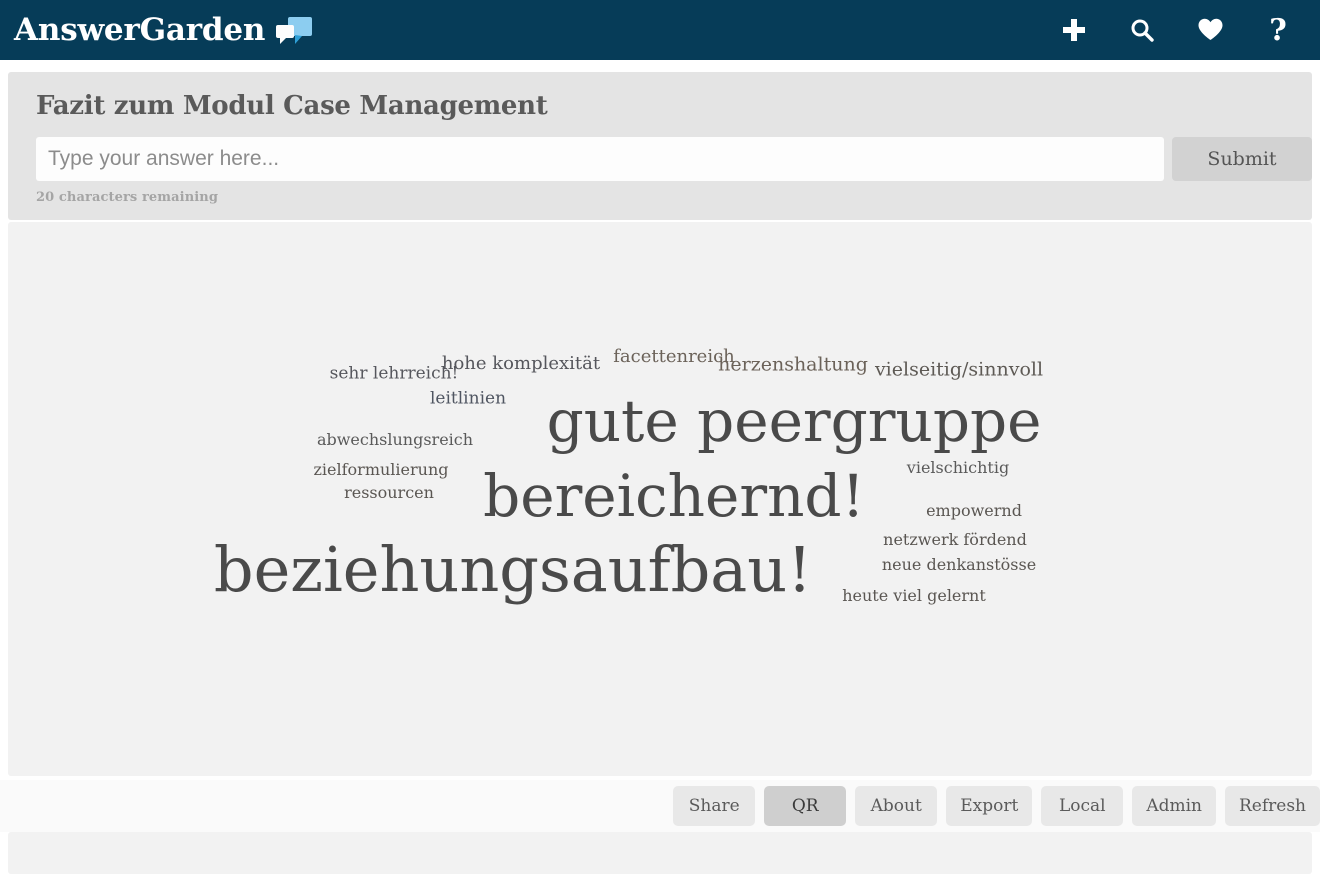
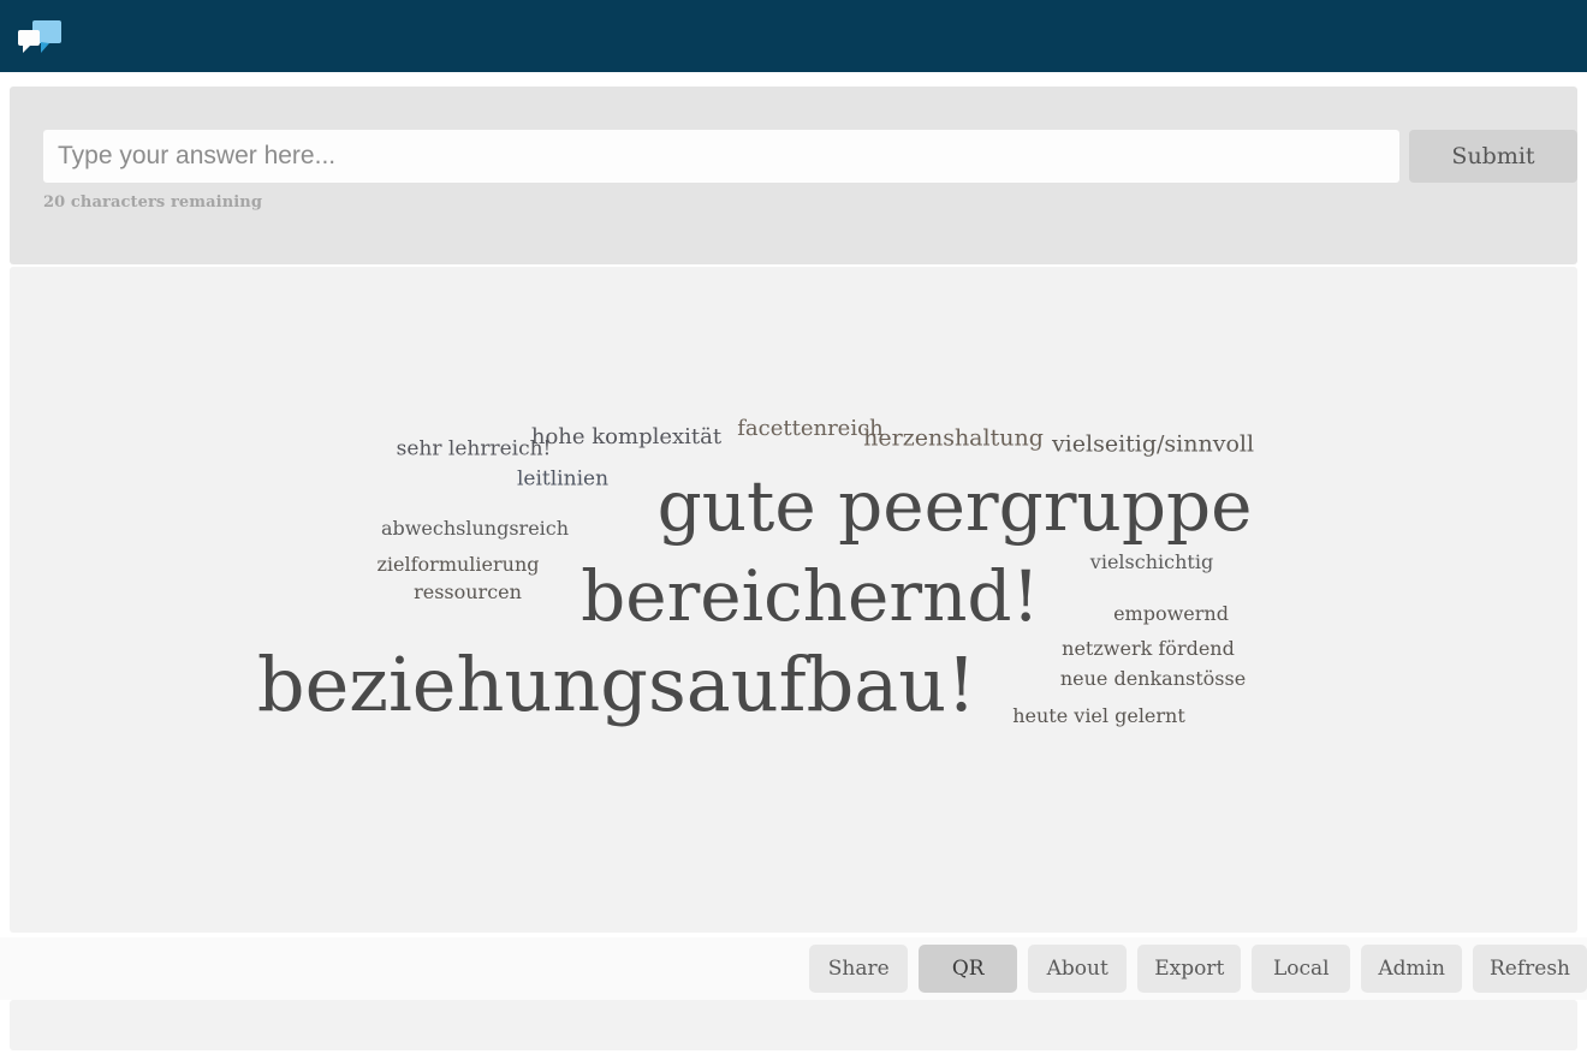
- AnswerGarden
- ?
- Fazit zum Modul Case Management
  Type your answer here...
  Submit
  20 characters remaining
  beziehungsaufbau!
  gute peergruppe
  bereichernd!
  vielseitig/sinnvoll
  herzenshaltung
  facettenreich
  hohe komplexität
  sehr lehrreich!
  leitlinien
  abwechslungsreich
  zielformulierung
  ressourcen
  vielschichtig
  empowernd
  netzwerk fördend
  neue denkanstösse
  heute viel gelernt
  Share
  QR
  About
  Export
  Local
  Admin
  Refresh
